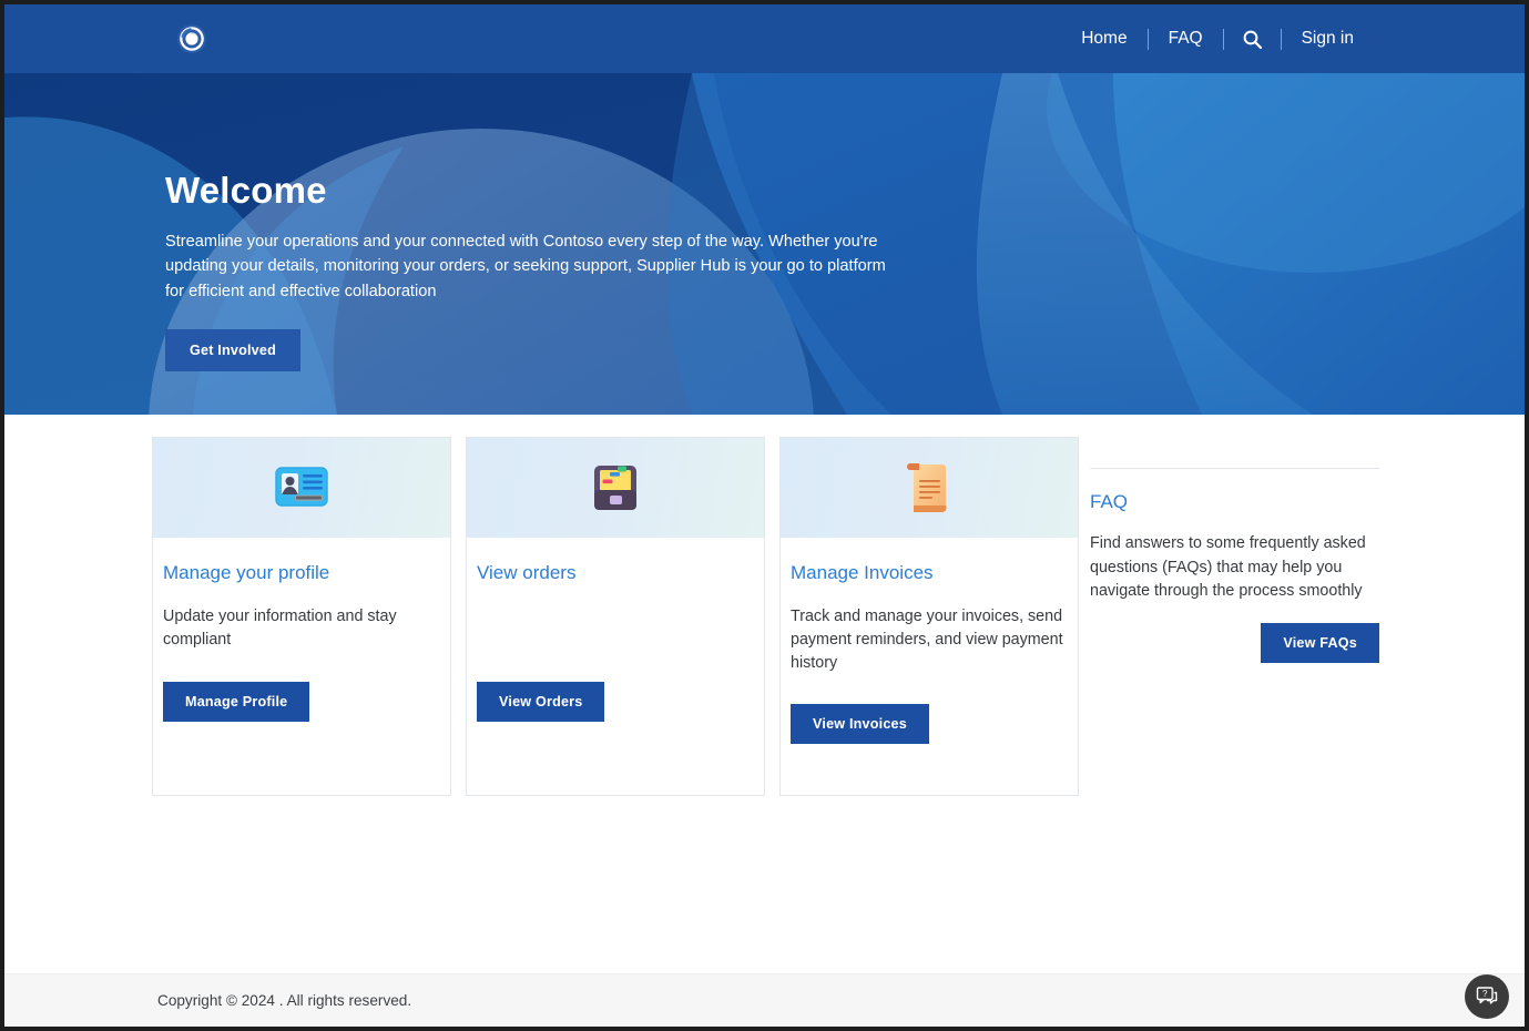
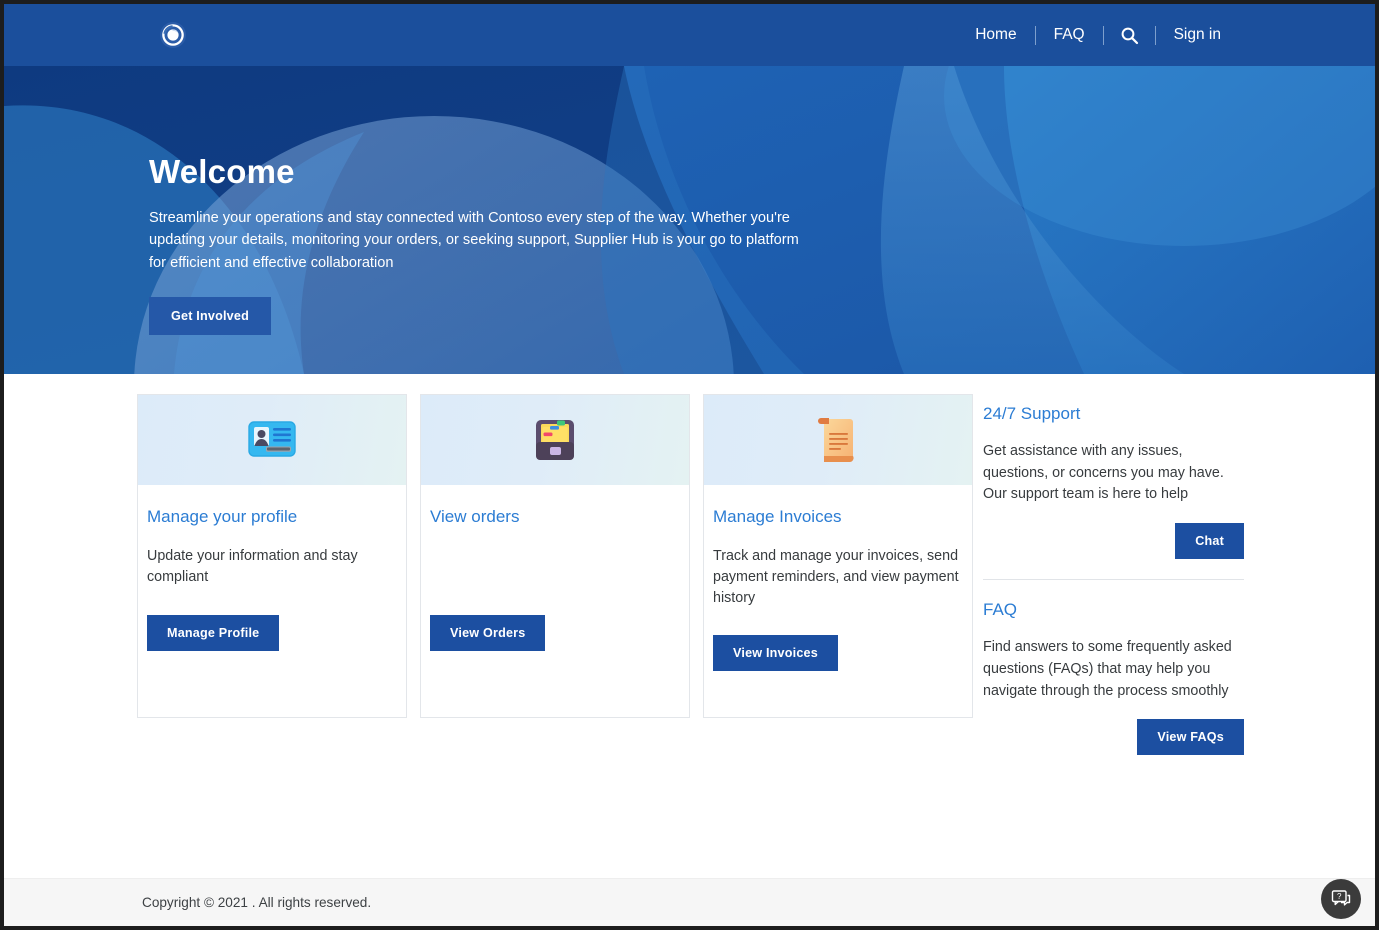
  Home
  FAQ
  Sign in
  Welcome
- Streamline your operations and your connected with Contoso every step of the way. Whether you're updating your details, monitoring your orders, or seeking support, Supplier Hub is your go to platform for efficient and effective collaboration
+ Streamline your operations and stay connected with Contoso every step of the way. Whether you're updating your details, monitoring your orders, or seeking support, Supplier Hub is your go to platform for efficient and effective collaboration
  Get Involved
  Manage your profile
  Update your information and stay compliant
  Manage Profile
  View orders
  View Orders
  Manage Invoices
  Track and manage your invoices, send payment reminders, and view payment history
  View Invoices
+ 24/7 Support
+ Get assistance with any issues, questions, or concerns you may have. Our support team is here to help
+ Chat
  FAQ
  Find answers to some frequently asked questions (FAQs) that may help you navigate through the process smoothly
  View FAQs
- Copyright © 2024 . All rights reserved.
+ Copyright © 2021 . All rights reserved.
  ?
